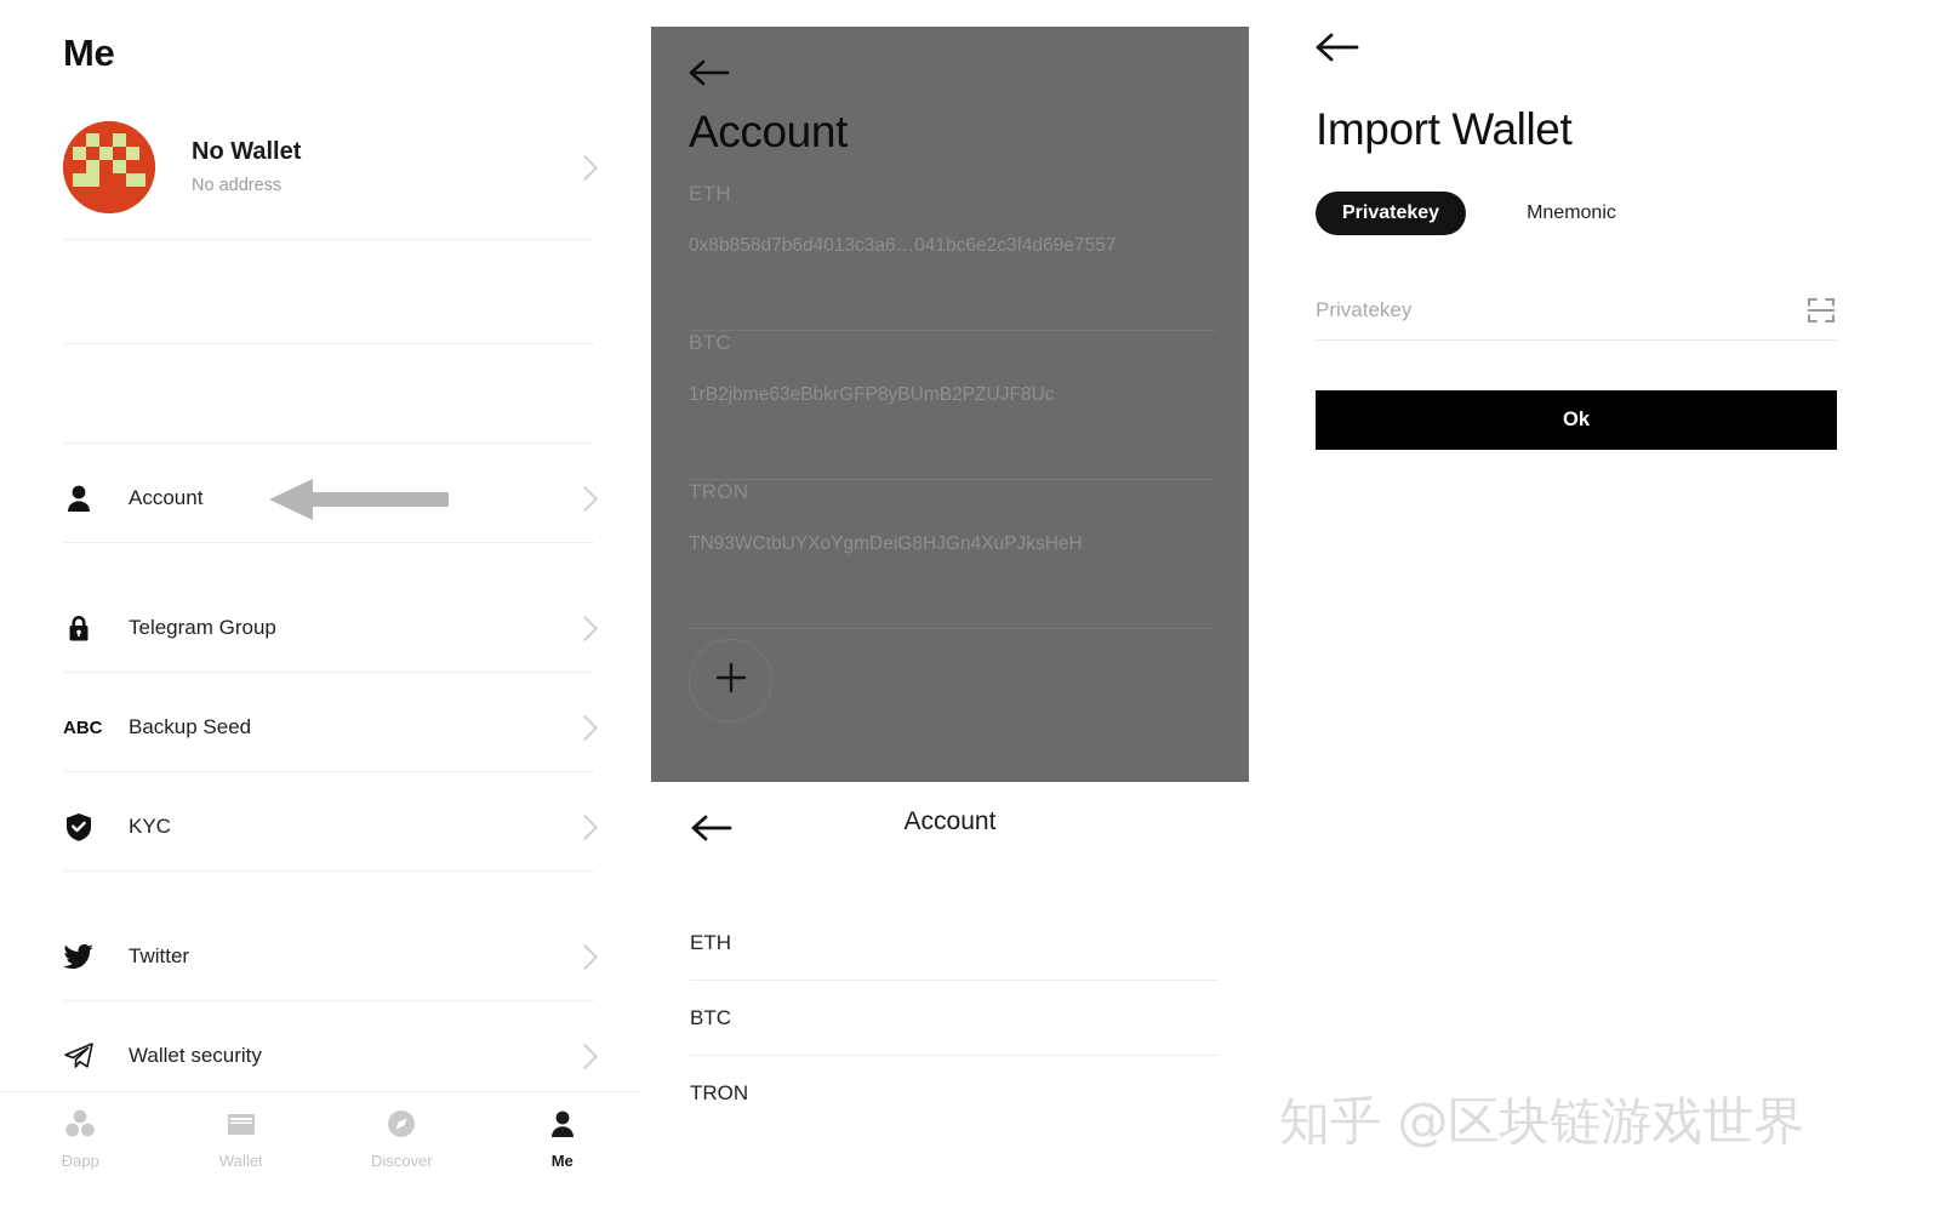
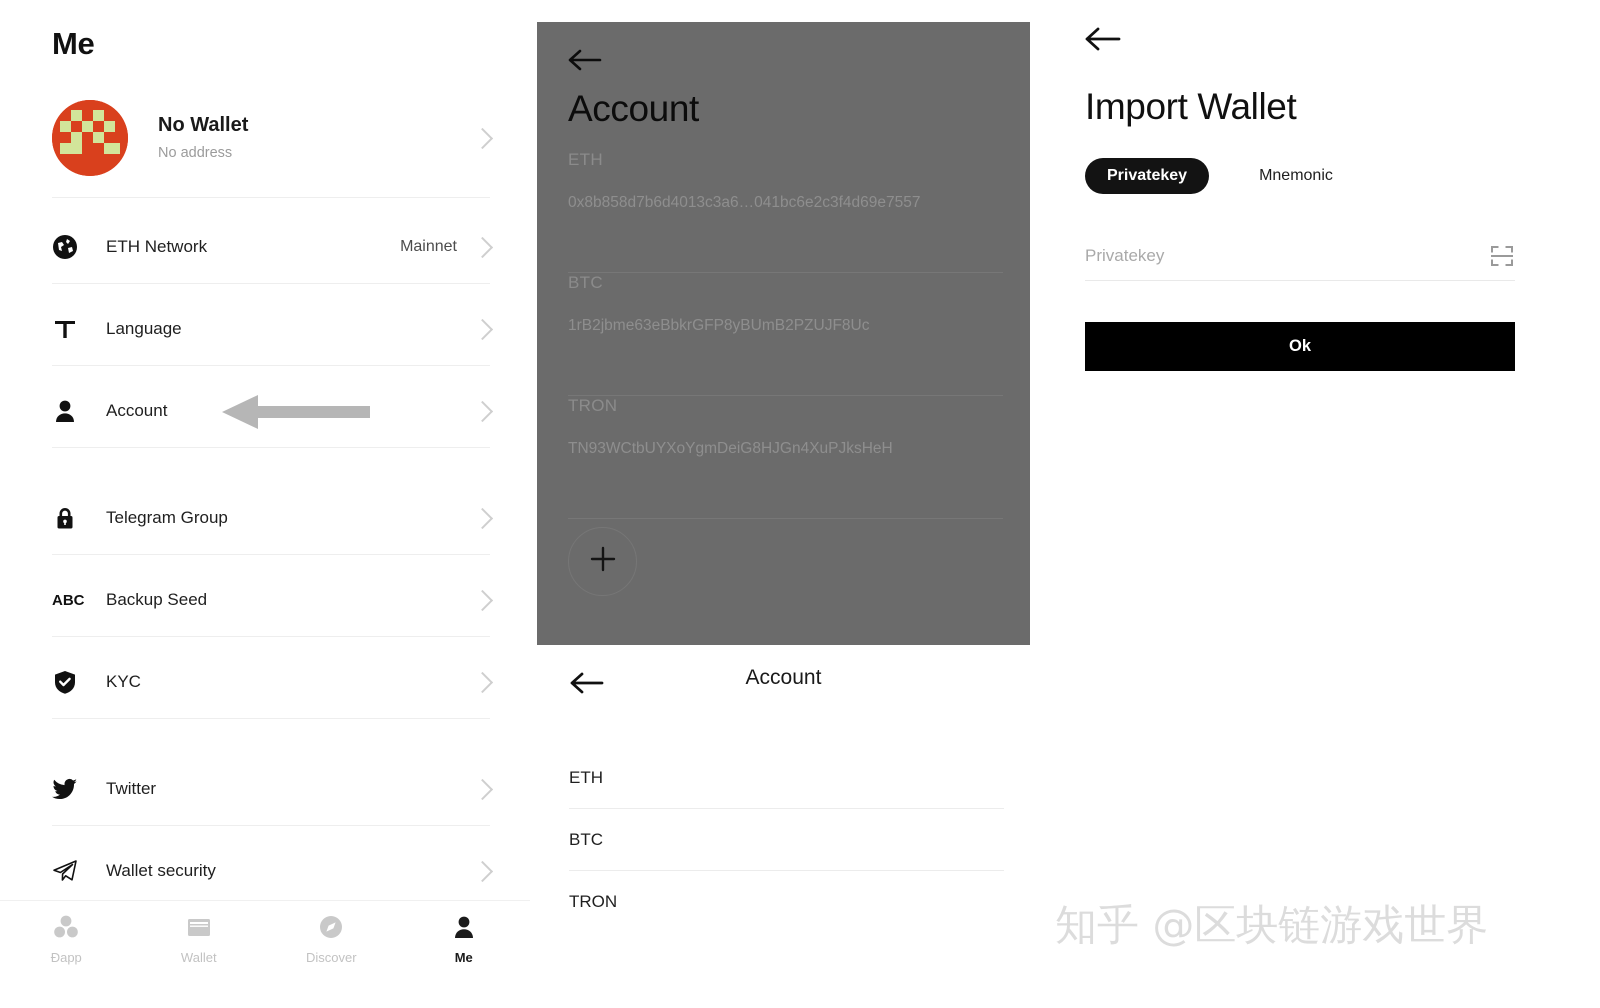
  Me
  No Wallet
  No address
+ ETH Network
+ Mainnet
+ Language
  Account
  Telegram Group
  ABC
  Backup Seed
  KYC
  Twitter
  Wallet security
  Ðapp
  Wallet
  Discover
  Me
  Account
  ETH
  0x8b858d7b6d4013c3a6…041bc6e2c3f4d69e7557
  BTC
  1rB2jbme63eBbkrGFP8yBUmB2PZUJF8Uc
  TRON
  TN93WCtbUYXoYgmDeiG8HJGn4XuPJksHeH
  Account
  ETH
  BTC
  TRON
  Import Wallet
  Privatekey
  Mnemonic
  Privatekey
  Ok
  知乎 @区块链游戏世界
